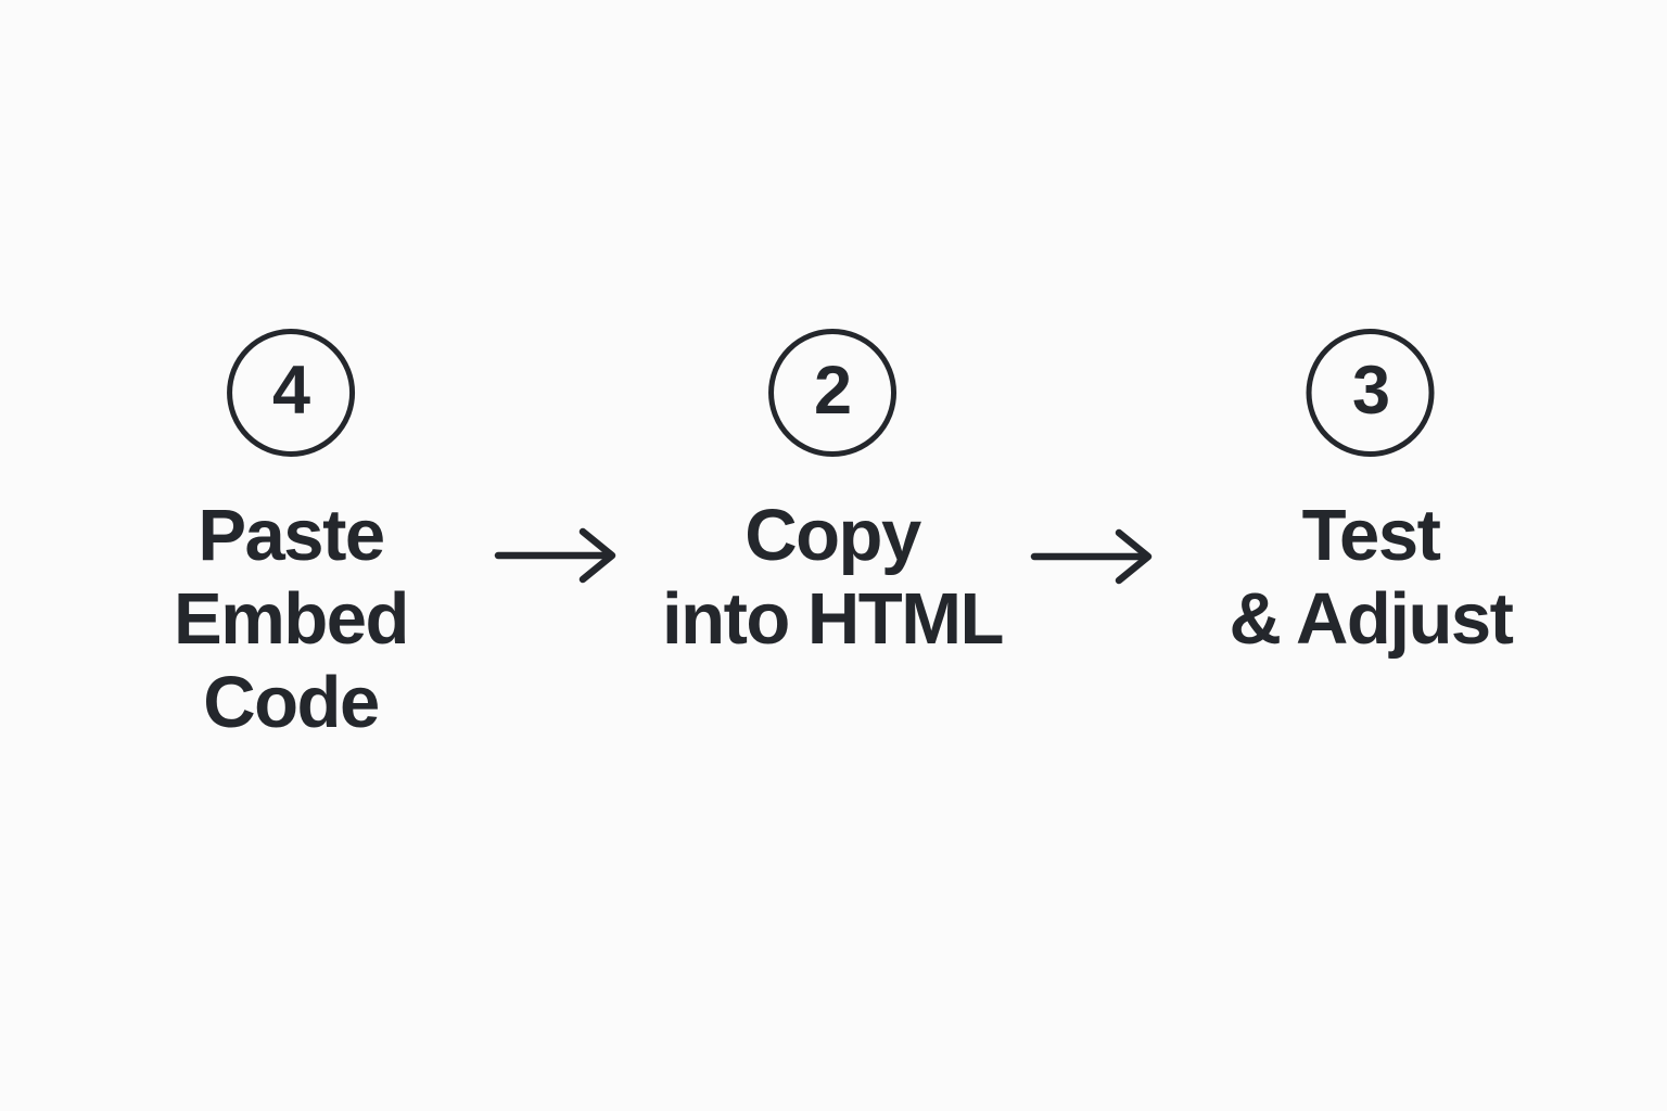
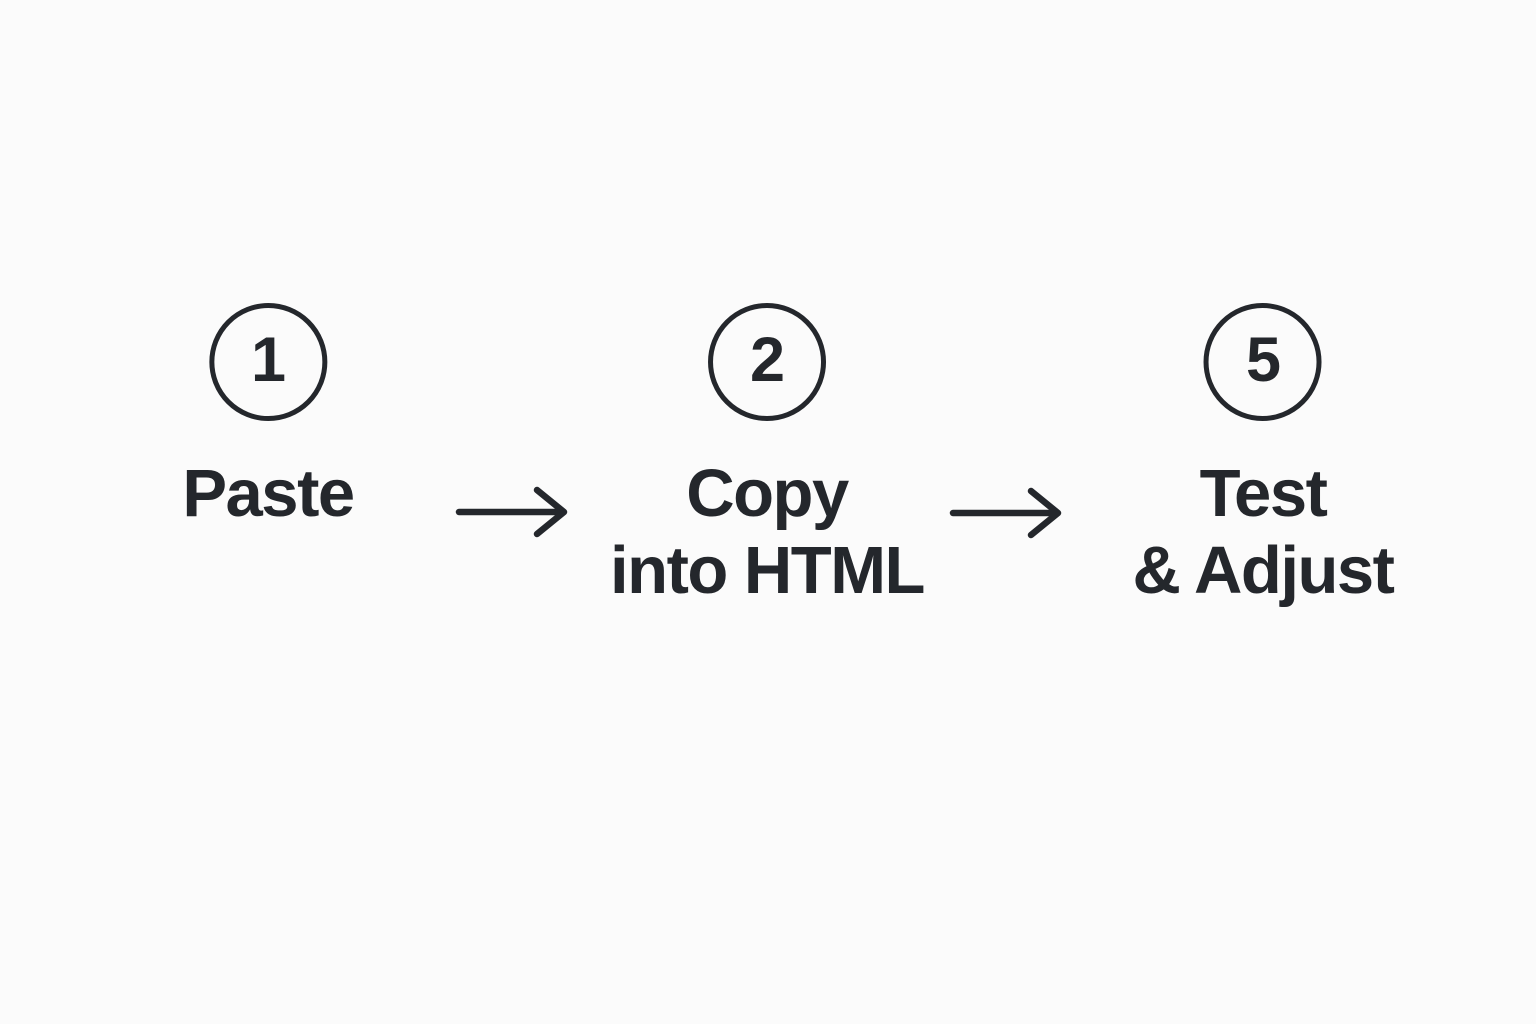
- 4
+ 1
  Paste
- Embed
- Code
  2
  Copy
  into HTML
- 3
+ 5
  Test
  & Adjust
